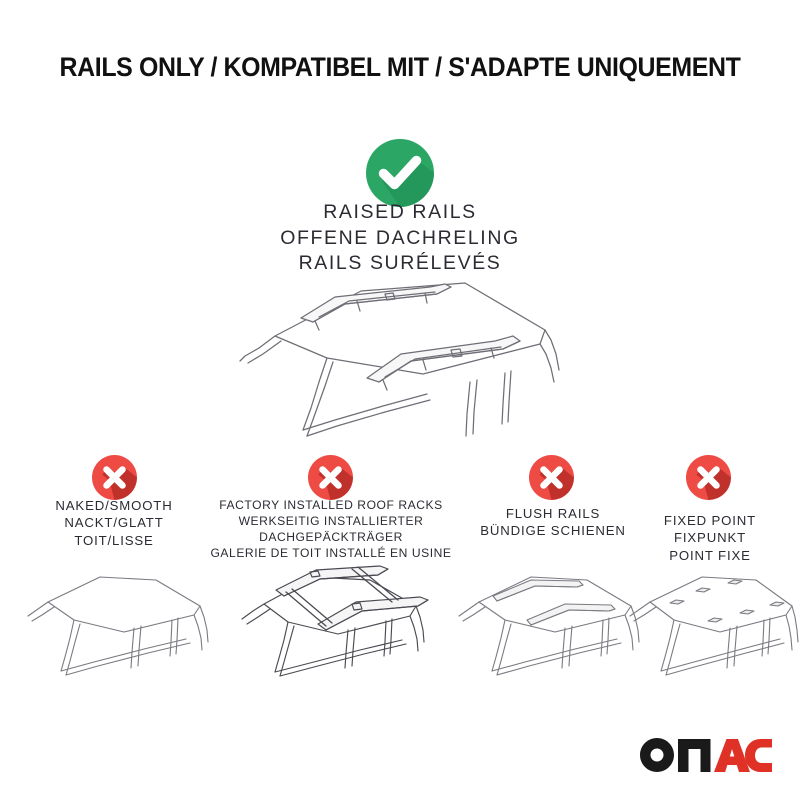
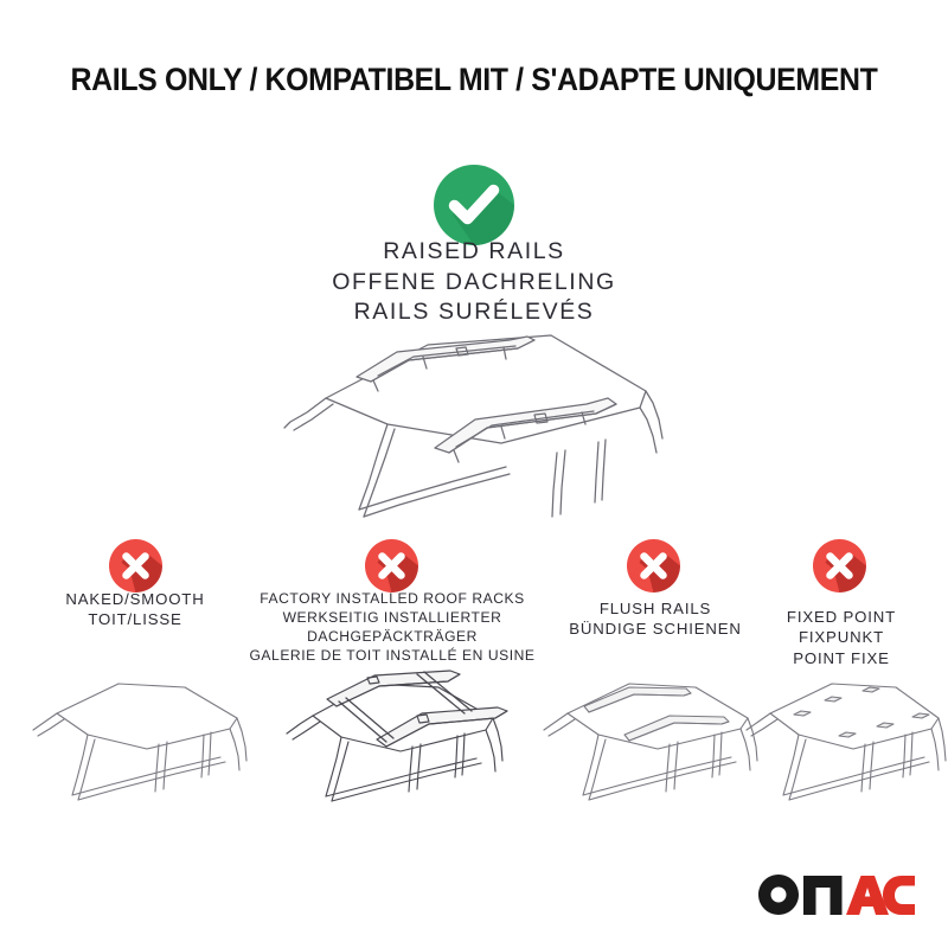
  RAILS ONLY / KOMPATIBEL MIT / S'ADAPTE UNIQUEMENT
  RAISED RAILS
  OFFENE DACHRELING
  RAILS SURÉLEVÉS
  NAKED/SMOOTH
- NACKT/GLATT
  TOIT/LISSE
  FACTORY INSTALLED ROOF RACKS
  WERKSEITIG INSTALLIERTER
  DACHGEPÄCKTRÄGER
  GALERIE DE TOIT INSTALLÉ EN USINE
  FLUSH RAILS
  BÜNDIGE SCHIENEN
  FIXED POINT
  FIXPUNKT
  POINT FIXE
